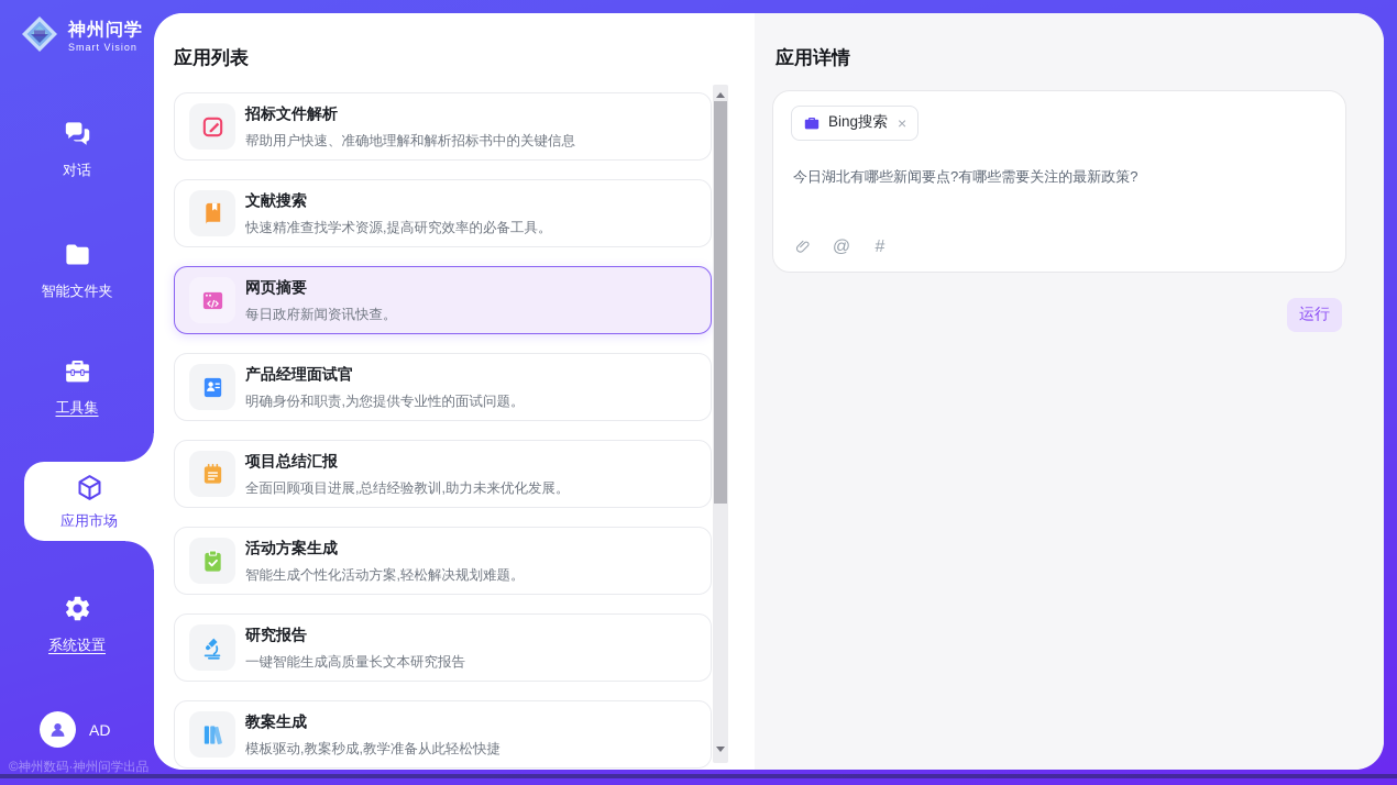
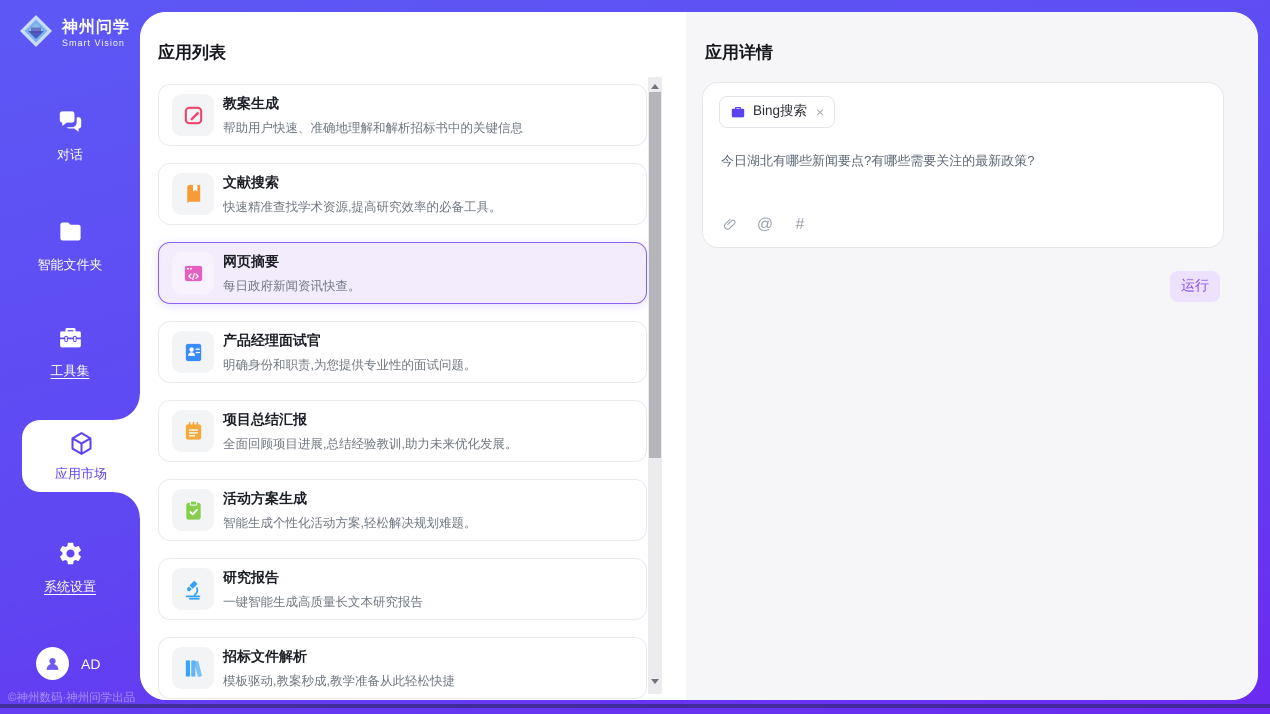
  神州问学
  Smart Vision
  对话
  智能文件夹
  工具集
  应用市场
  系统设置
  AD
  ©神州数码·神州问学出品
  应用列表
- 招标文件解析
+ 教案生成
  帮助用户快速、准确地理解和解析招标书中的关键信息
  文献搜索
  快速精准查找学术资源,提高研究效率的必备工具。
  网页摘要
  每日政府新闻资讯快查。
  产品经理面试官
  明确身份和职责,为您提供专业性的面试问题。
  项目总结汇报
  全面回顾项目进展,总结经验教训,助力未来优化发展。
  活动方案生成
  智能生成个性化活动方案,轻松解决规划难题。
  研究报告
  一键智能生成高质量长文本研究报告
- 教案生成
+ 招标文件解析
  模板驱动,教案秒成,教学准备从此轻松快捷
  应用详情
  Bing搜索
  ×
  今日湖北有哪些新闻要点?有哪些需要关注的最新政策?
  @
  #
  运行
